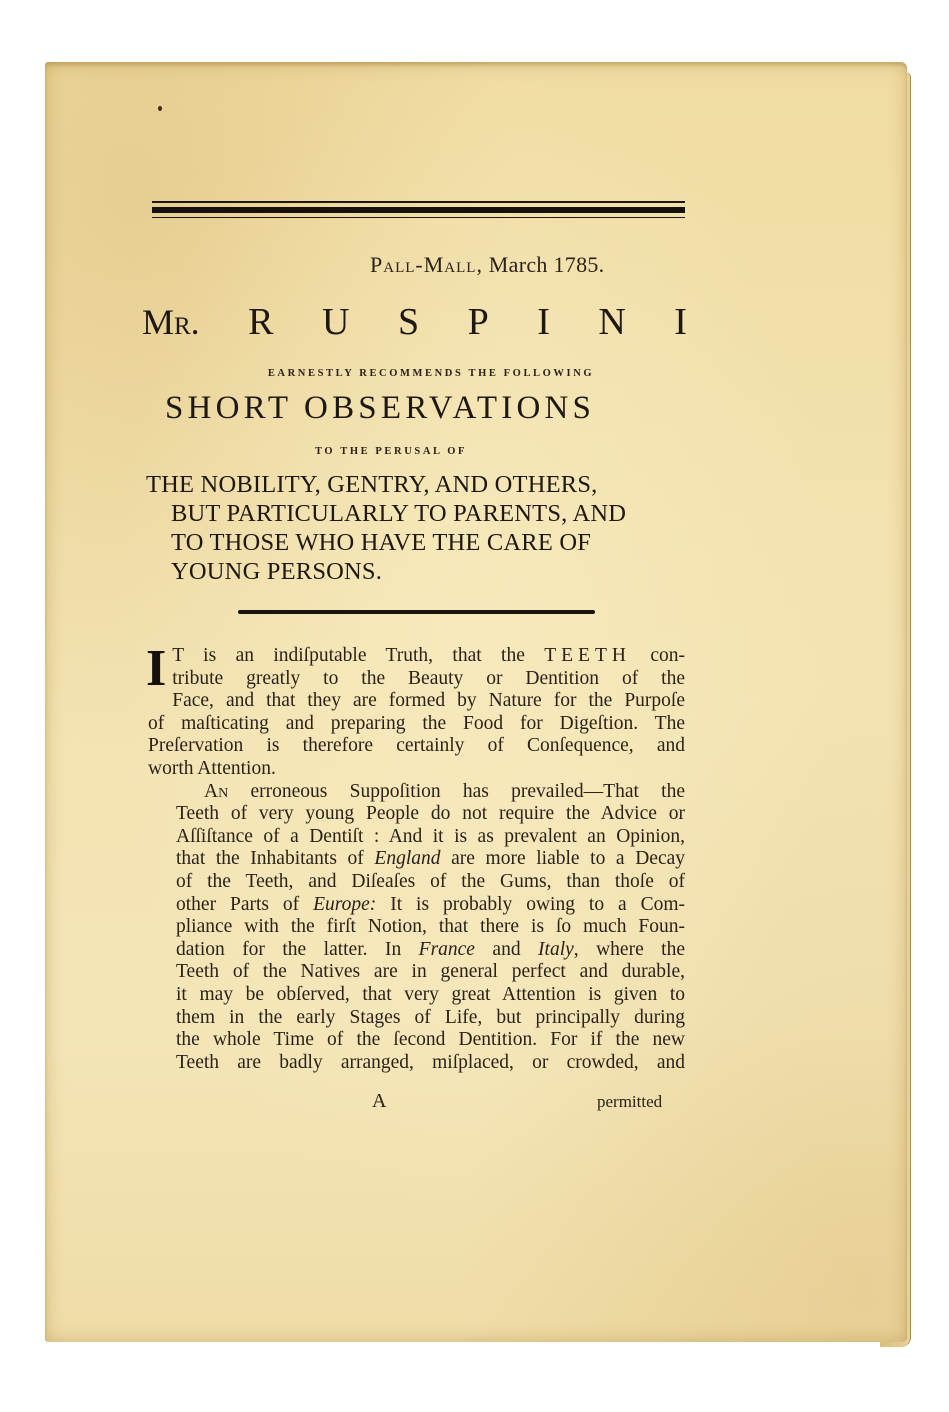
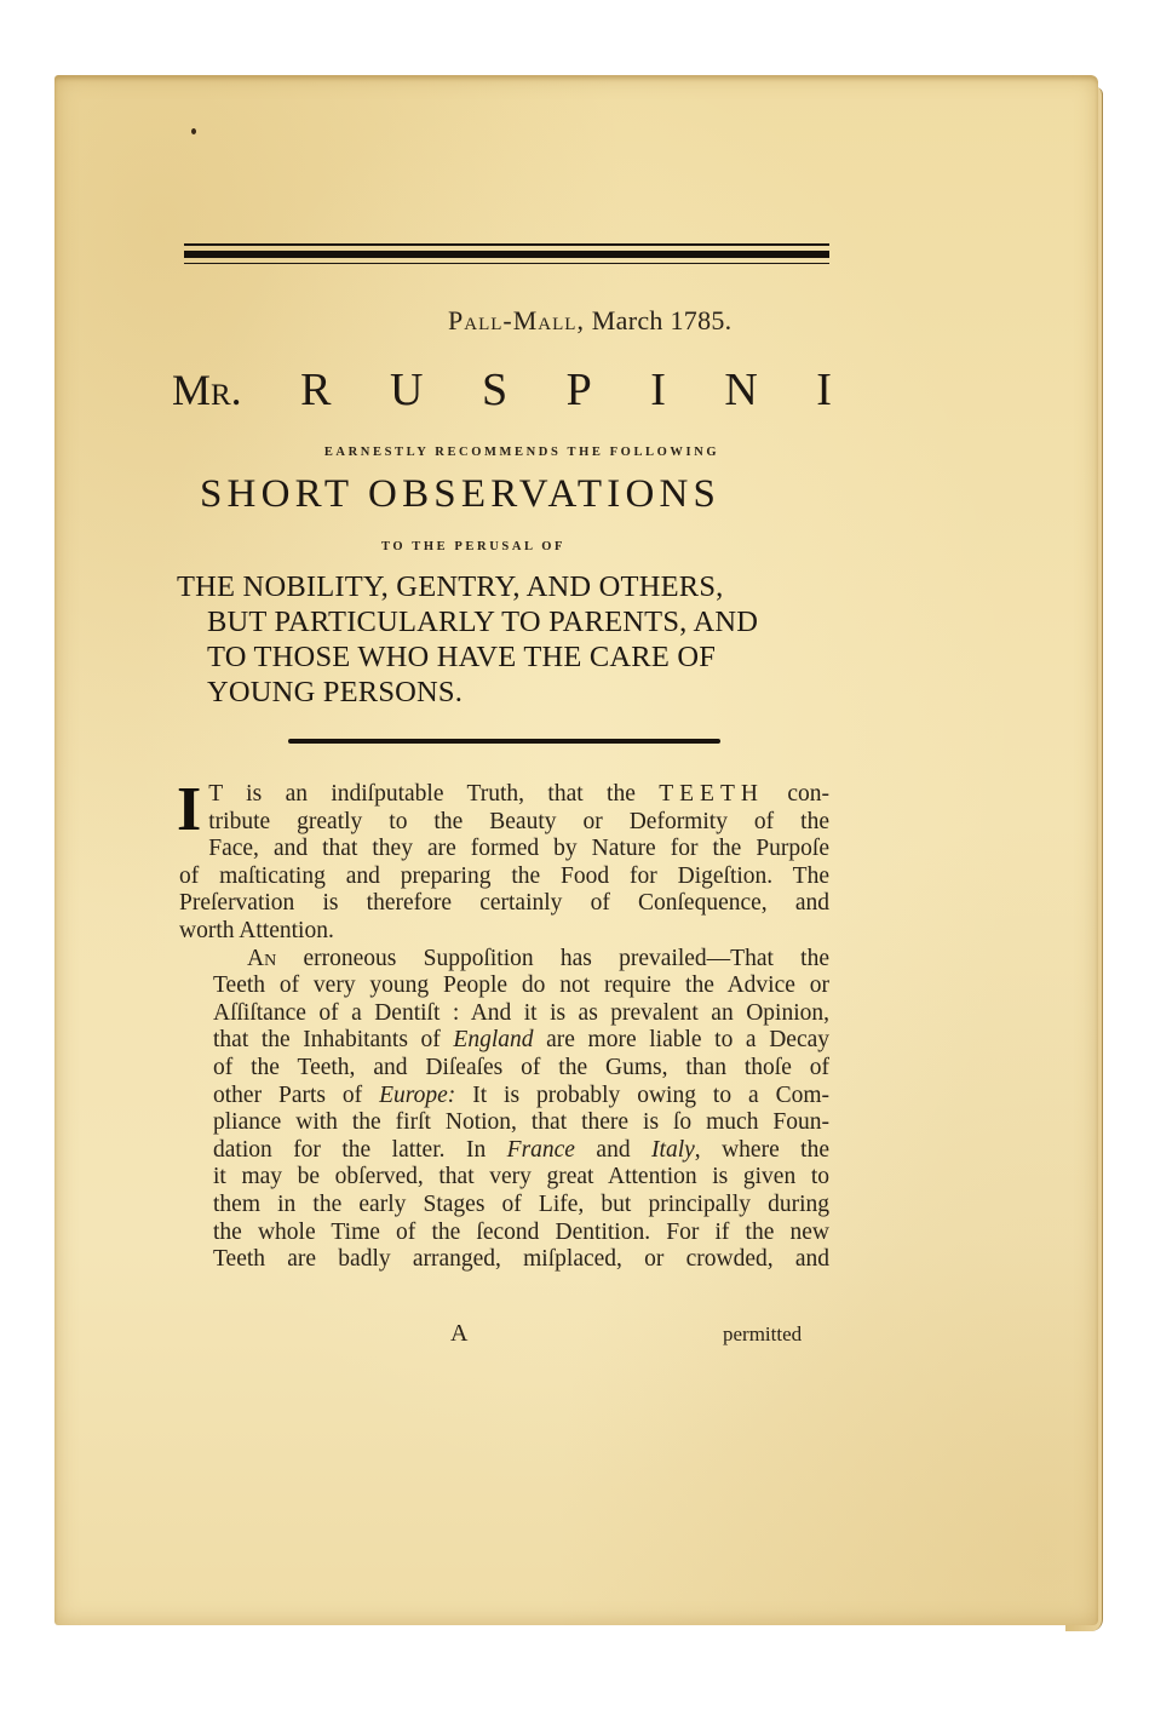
  Pall-Mall, March 1785.
  Mr.
  R
  U
  S
  P
  I
  N
  I
  EARNESTLY RECOMMENDS THE FOLLOWING
  SHORT OBSERVATIONS
  TO THE PERUSAL OF
  THE NOBILITY, GENTRY, AND OTHERS,
  BUT PARTICULARLY TO PARENTS, AND
  TO THOSE WHO HAVE THE CARE OF
  YOUNG PERSONS.
  I
  T is an indiſputable Truth, that the TEETH con-
- tribute greatly to the Beauty or Dentition of the
+ tribute greatly to the Beauty or Deformity of the
  Face, and that they are formed by Nature for the Purpoſe
  of maſticating and preparing the Food for Digeſtion. The
  Preſervation is therefore certainly of Conſequence, and
  worth Attention.
  An erroneous Suppoſition has prevailed—That the
  Teeth of very young People do not require the Advice or
  Aſſiſtance of a Dentiſt : And it is as prevalent an Opinion,
  that the Inhabitants of England are more liable to a Decay
  of the Teeth, and Diſeaſes of the Gums, than thoſe of
  other Parts of Europe: It is probably owing to a Com-
  pliance with the firſt Notion, that there is ſo much Foun-
  dation for the latter. In France and Italy, where the
- Teeth of the Natives are in general perfect and durable,
  it may be obſerved, that very great Attention is given to
  them in the early Stages of Life, but principally during
  the whole Time of the ſecond Dentition. For if the new
  Teeth are badly arranged, miſplaced, or crowded, and
  A
  permitted
